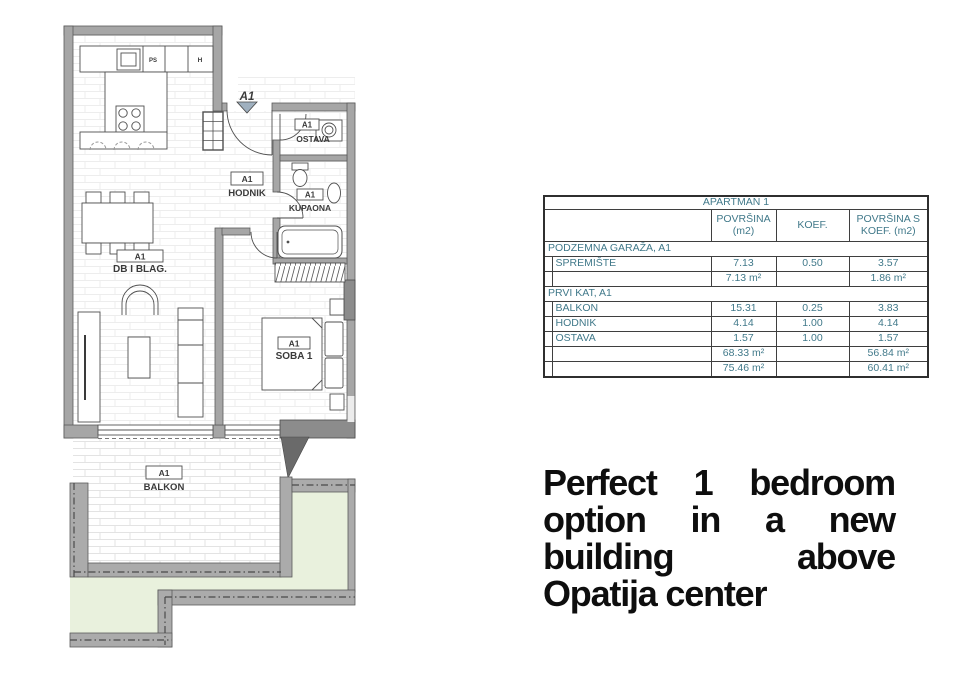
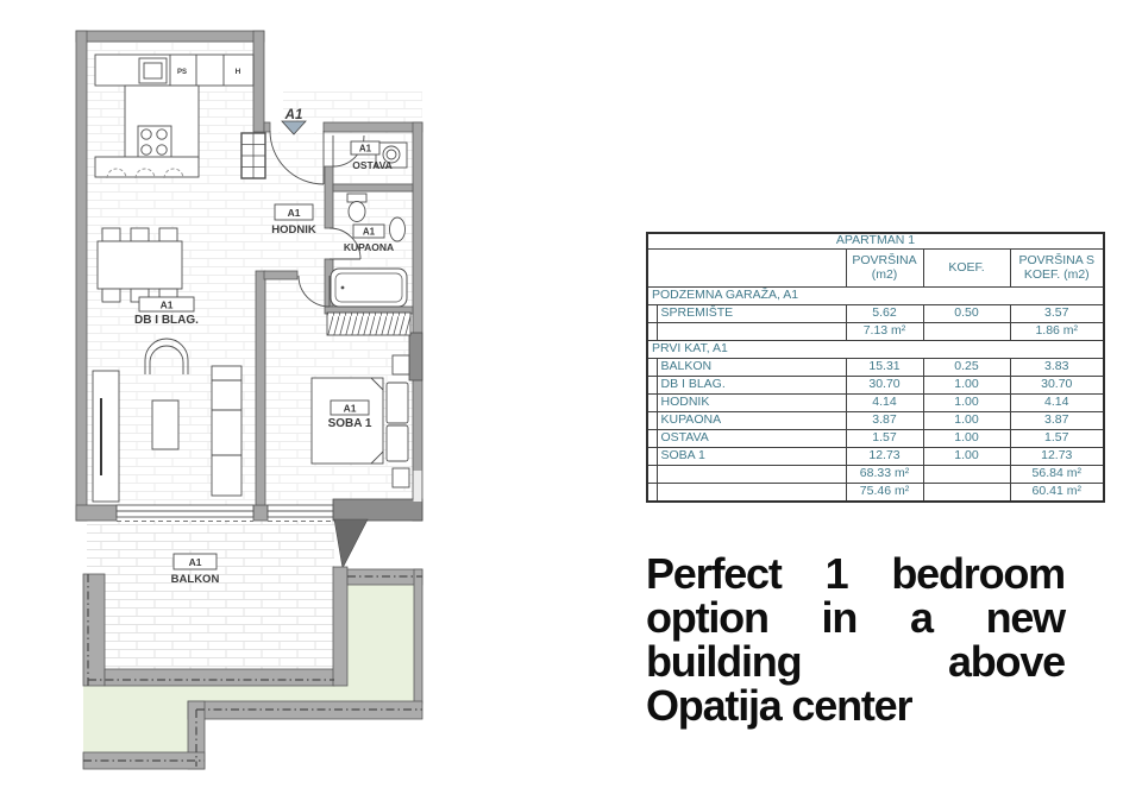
  A1
  A1
  HODNIK
  A1
  OSTAVA
  A1
  KUPAONA
  A1
  DB I BLAG.
  A1
  SOBA 1
  A1
  BALKON
  APARTMAN 1
  	POVRŠINA (m2)	KOEF.	POVRŠINA S KOEF. (m2)
  PODZEMNA GARAŽA, A1
- 	SPREMIŠTE	7.13	0.50	3.57
+ 	SPREMIŠTE	5.62	0.50	3.57
  		7.13 m²		1.86 m²
  PRVI KAT, A1
  	BALKON	15.31	0.25	3.83
+ 	DB I BLAG.	30.70	1.00	30.70
  	HODNIK	4.14	1.00	4.14
+ 	KUPAONA	3.87	1.00	3.87
  	OSTAVA	1.57	1.00	1.57
+ 	SOBA 1	12.73	1.00	12.73
  		68.33 m²		56.84 m²
  		75.46 m²		60.41 m²
  Perfect 1 bedroom
  option in a new
  building above
  Opatija center
